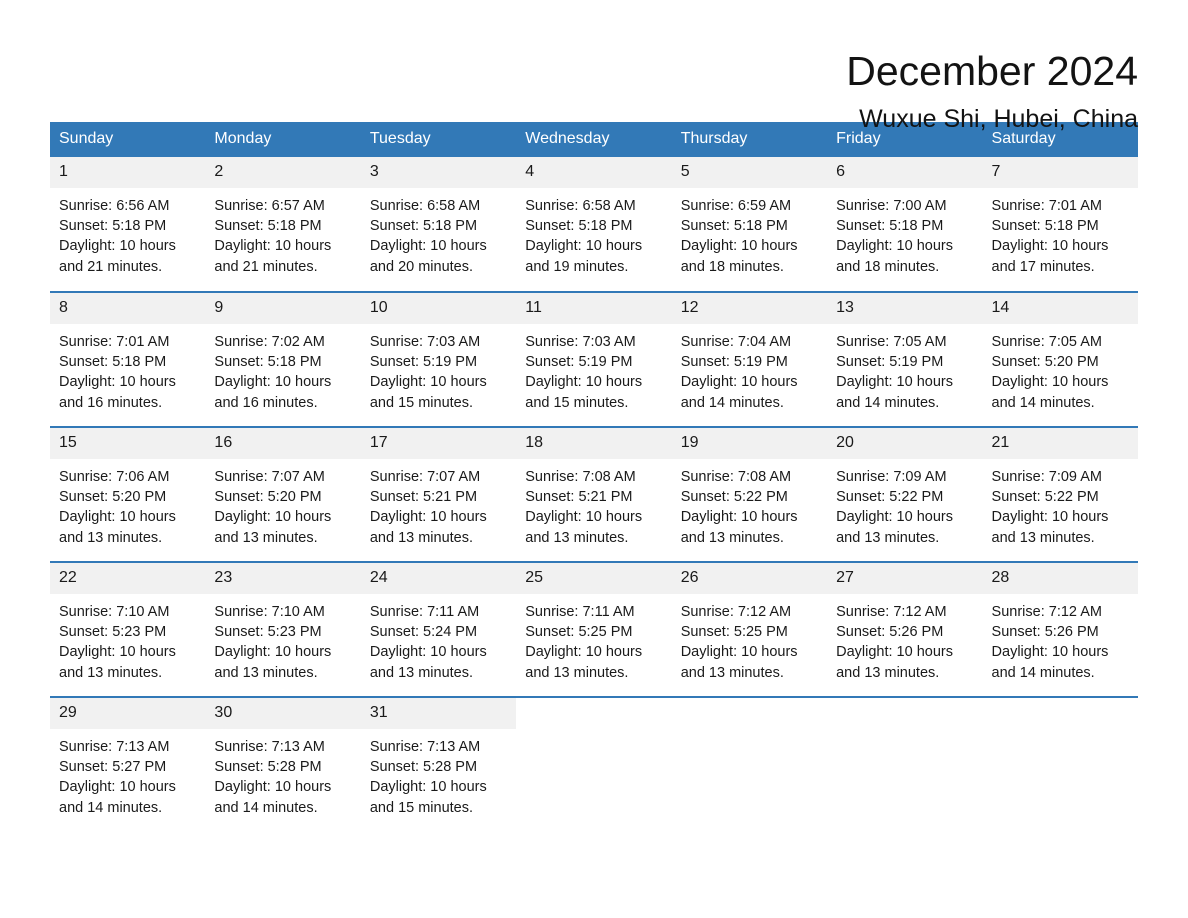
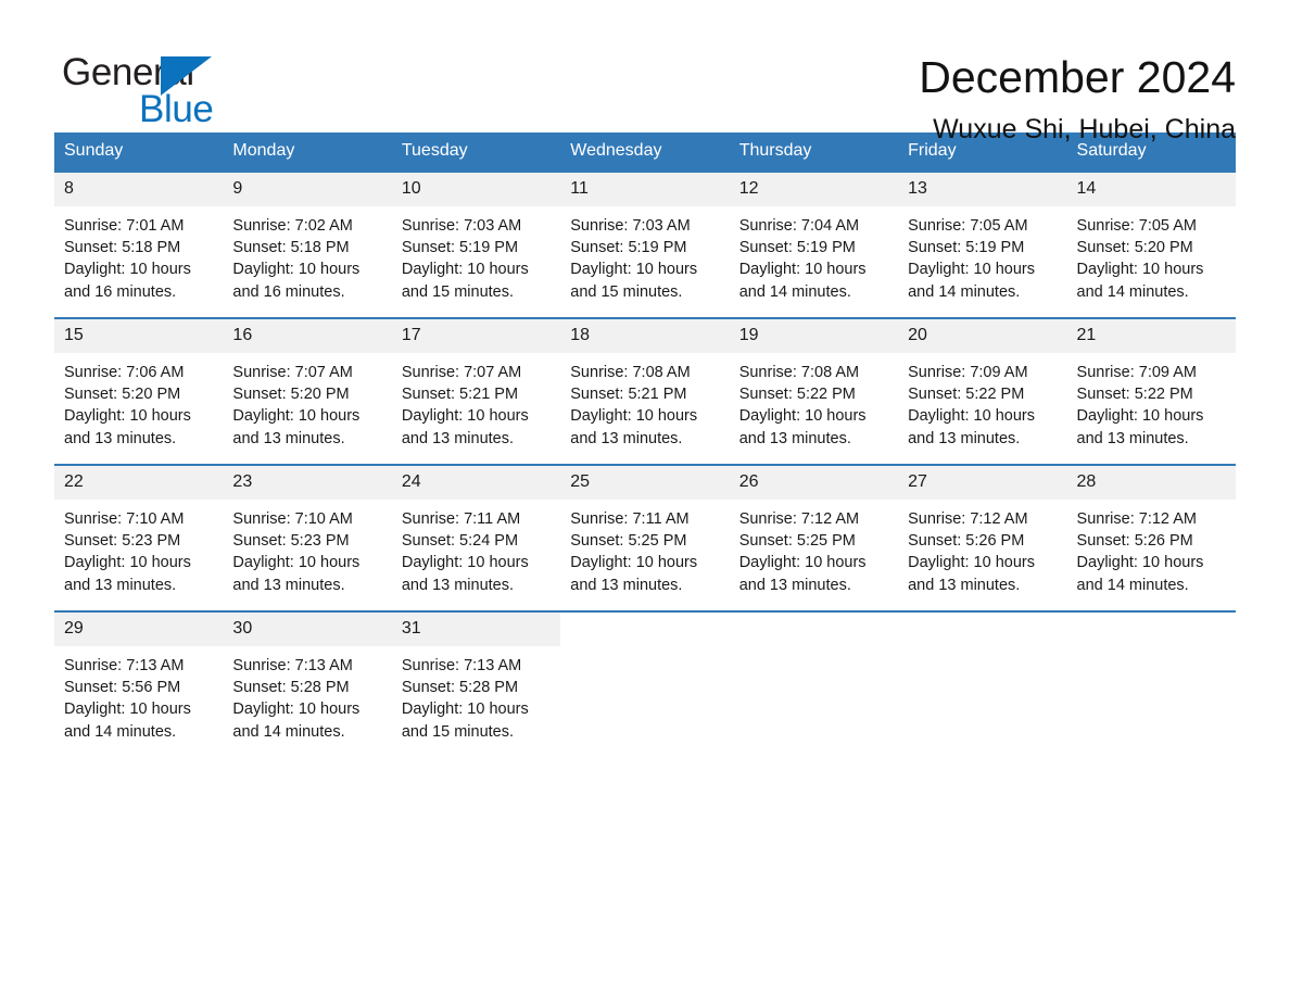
+ General
+ Blue
  December 2024
  Wuxue Shi, Hubei, China
  Sunday	Monday	Tuesday	Wednesday	Thursday	Friday	Saturday
- 1 Sunrise: 6:56 AM Sunset: 5:18 PM Daylight: 10 hours and 21 minutes.	2 Sunrise: 6:57 AM Sunset: 5:18 PM Daylight: 10 hours and 21 minutes.	3 Sunrise: 6:58 AM Sunset: 5:18 PM Daylight: 10 hours and 20 minutes.	4 Sunrise: 6:58 AM Sunset: 5:18 PM Daylight: 10 hours and 19 minutes.	5 Sunrise: 6:59 AM Sunset: 5:18 PM Daylight: 10 hours and 18 minutes.	6 Sunrise: 7:00 AM Sunset: 5:18 PM Daylight: 10 hours and 18 minutes.	7 Sunrise: 7:01 AM Sunset: 5:18 PM Daylight: 10 hours and 17 minutes.
  8 Sunrise: 7:01 AM Sunset: 5:18 PM Daylight: 10 hours and 16 minutes.	9 Sunrise: 7:02 AM Sunset: 5:18 PM Daylight: 10 hours and 16 minutes.	10 Sunrise: 7:03 AM Sunset: 5:19 PM Daylight: 10 hours and 15 minutes.	11 Sunrise: 7:03 AM Sunset: 5:19 PM Daylight: 10 hours and 15 minutes.	12 Sunrise: 7:04 AM Sunset: 5:19 PM Daylight: 10 hours and 14 minutes.	13 Sunrise: 7:05 AM Sunset: 5:19 PM Daylight: 10 hours and 14 minutes.	14 Sunrise: 7:05 AM Sunset: 5:20 PM Daylight: 10 hours and 14 minutes.
  15 Sunrise: 7:06 AM Sunset: 5:20 PM Daylight: 10 hours and 13 minutes.	16 Sunrise: 7:07 AM Sunset: 5:20 PM Daylight: 10 hours and 13 minutes.	17 Sunrise: 7:07 AM Sunset: 5:21 PM Daylight: 10 hours and 13 minutes.	18 Sunrise: 7:08 AM Sunset: 5:21 PM Daylight: 10 hours and 13 minutes.	19 Sunrise: 7:08 AM Sunset: 5:22 PM Daylight: 10 hours and 13 minutes.	20 Sunrise: 7:09 AM Sunset: 5:22 PM Daylight: 10 hours and 13 minutes.	21 Sunrise: 7:09 AM Sunset: 5:22 PM Daylight: 10 hours and 13 minutes.
  22 Sunrise: 7:10 AM Sunset: 5:23 PM Daylight: 10 hours and 13 minutes.	23 Sunrise: 7:10 AM Sunset: 5:23 PM Daylight: 10 hours and 13 minutes.	24 Sunrise: 7:11 AM Sunset: 5:24 PM Daylight: 10 hours and 13 minutes.	25 Sunrise: 7:11 AM Sunset: 5:25 PM Daylight: 10 hours and 13 minutes.	26 Sunrise: 7:12 AM Sunset: 5:25 PM Daylight: 10 hours and 13 minutes.	27 Sunrise: 7:12 AM Sunset: 5:26 PM Daylight: 10 hours and 13 minutes.	28 Sunrise: 7:12 AM Sunset: 5:26 PM Daylight: 10 hours and 14 minutes.
- 29 Sunrise: 7:13 AM Sunset: 5:27 PM Daylight: 10 hours and 14 minutes.	30 Sunrise: 7:13 AM Sunset: 5:28 PM Daylight: 10 hours and 14 minutes.	31 Sunrise: 7:13 AM Sunset: 5:28 PM Daylight: 10 hours and 15 minutes.
+ 29 Sunrise: 7:13 AM Sunset: 5:56 PM Daylight: 10 hours and 14 minutes.	30 Sunrise: 7:13 AM Sunset: 5:28 PM Daylight: 10 hours and 14 minutes.	31 Sunrise: 7:13 AM Sunset: 5:28 PM Daylight: 10 hours and 15 minutes.
